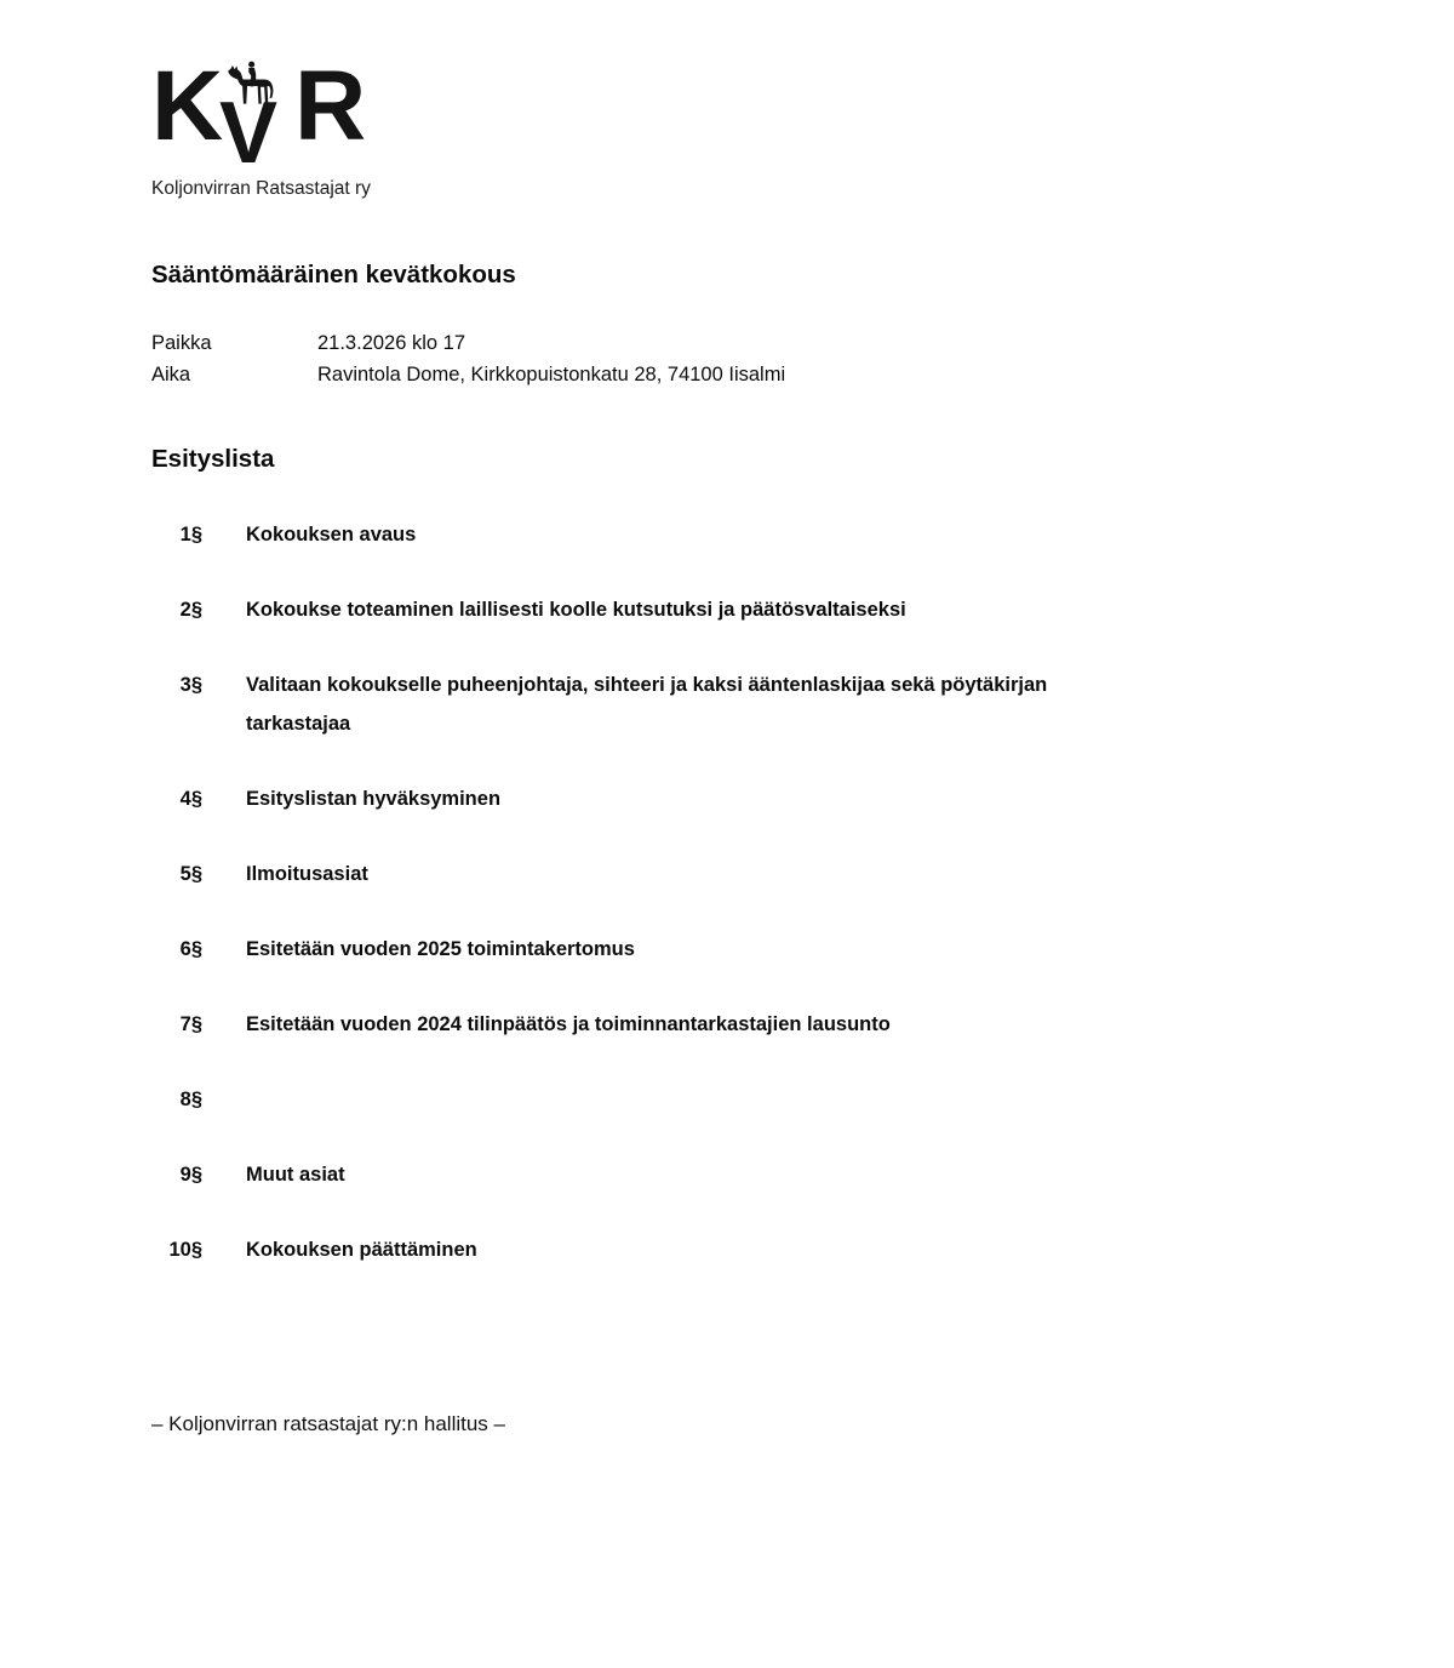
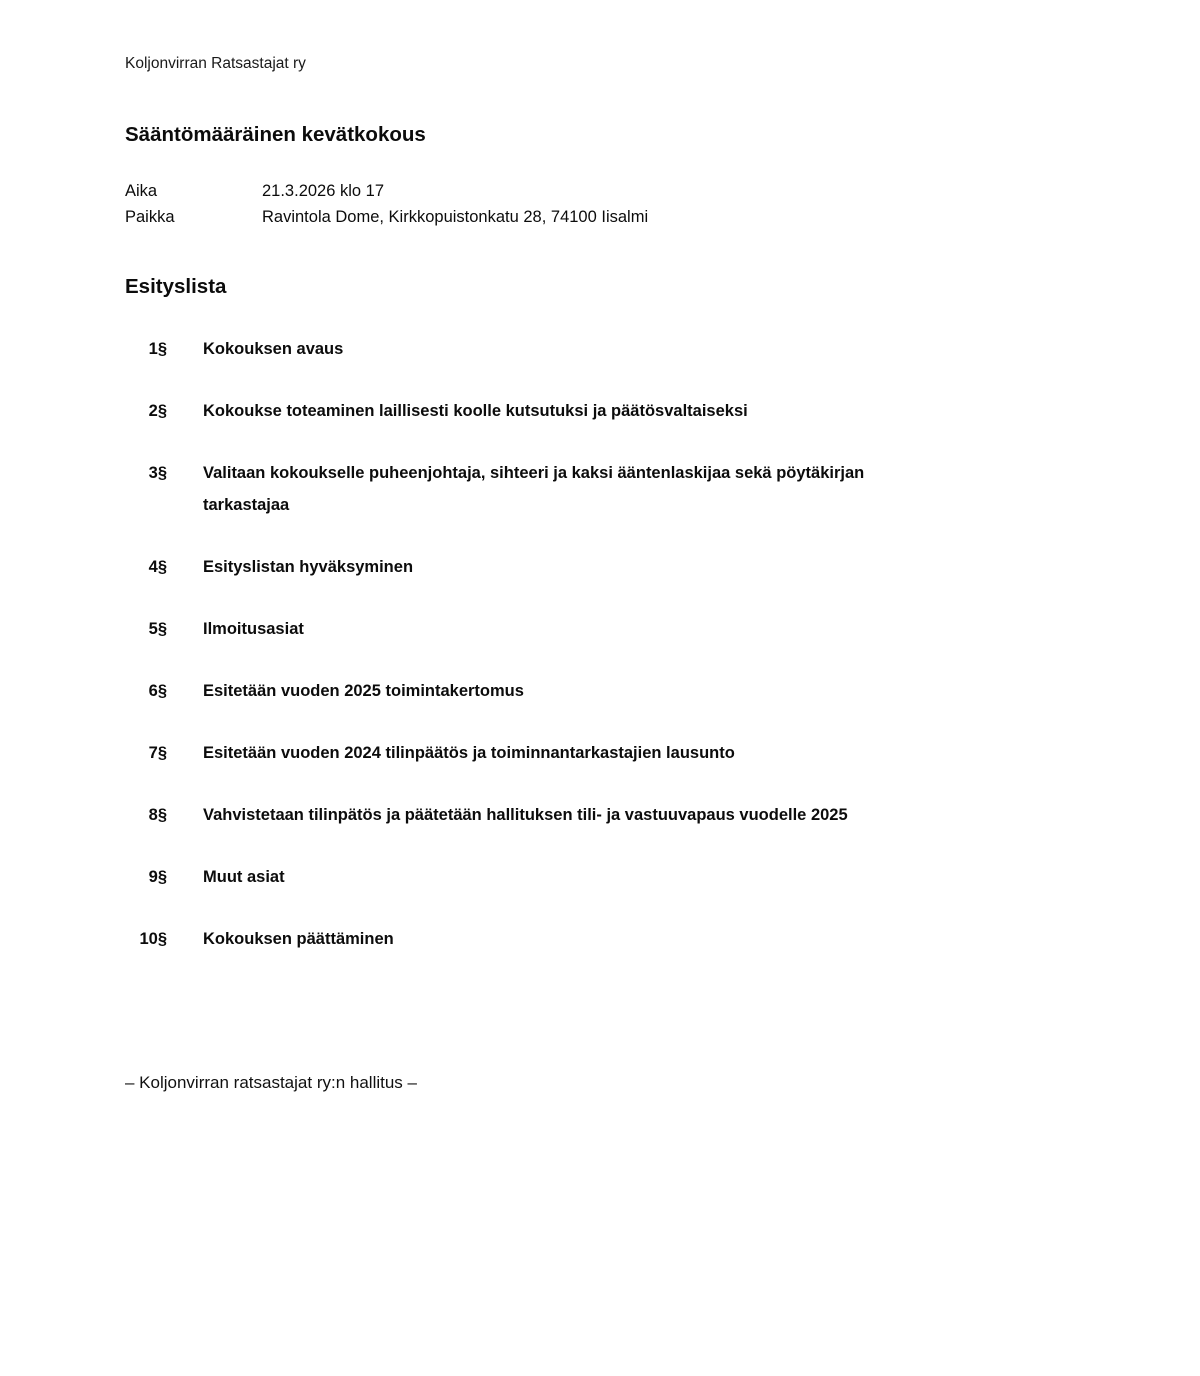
- K
- V
- R
  Koljonvirran Ratsastajat ry
  Sääntömääräinen kevätkokous
- Paikka
+ Aika
  21.3.2026 klo 17
- Aika
+ Paikka
  Ravintola Dome, Kirkkopuistonkatu 28, 74100 Iisalmi
  Esityslista
  1§
  Kokouksen avaus
  2§
  Kokoukse toteaminen laillisesti koolle kutsutuksi ja päätösvaltaiseksi
  3§
  Valitaan kokoukselle puheenjohtaja, sihteeri ja kaksi ääntenlaskijaa sekä pöytäkirjan
  tarkastajaa
  4§
  Esityslistan hyväksyminen
  5§
  Ilmoitusasiat
  6§
  Esitetään vuoden 2025 toimintakertomus
  7§
  Esitetään vuoden 2024 tilinpäätös ja toiminnantarkastajien lausunto
  8§
+ Vahvistetaan tilinpätös ja päätetään hallituksen tili- ja vastuuvapaus vuodelle 2025
  9§
  Muut asiat
  10§
  Kokouksen päättäminen
  – Koljonvirran ratsastajat ry:n hallitus –
